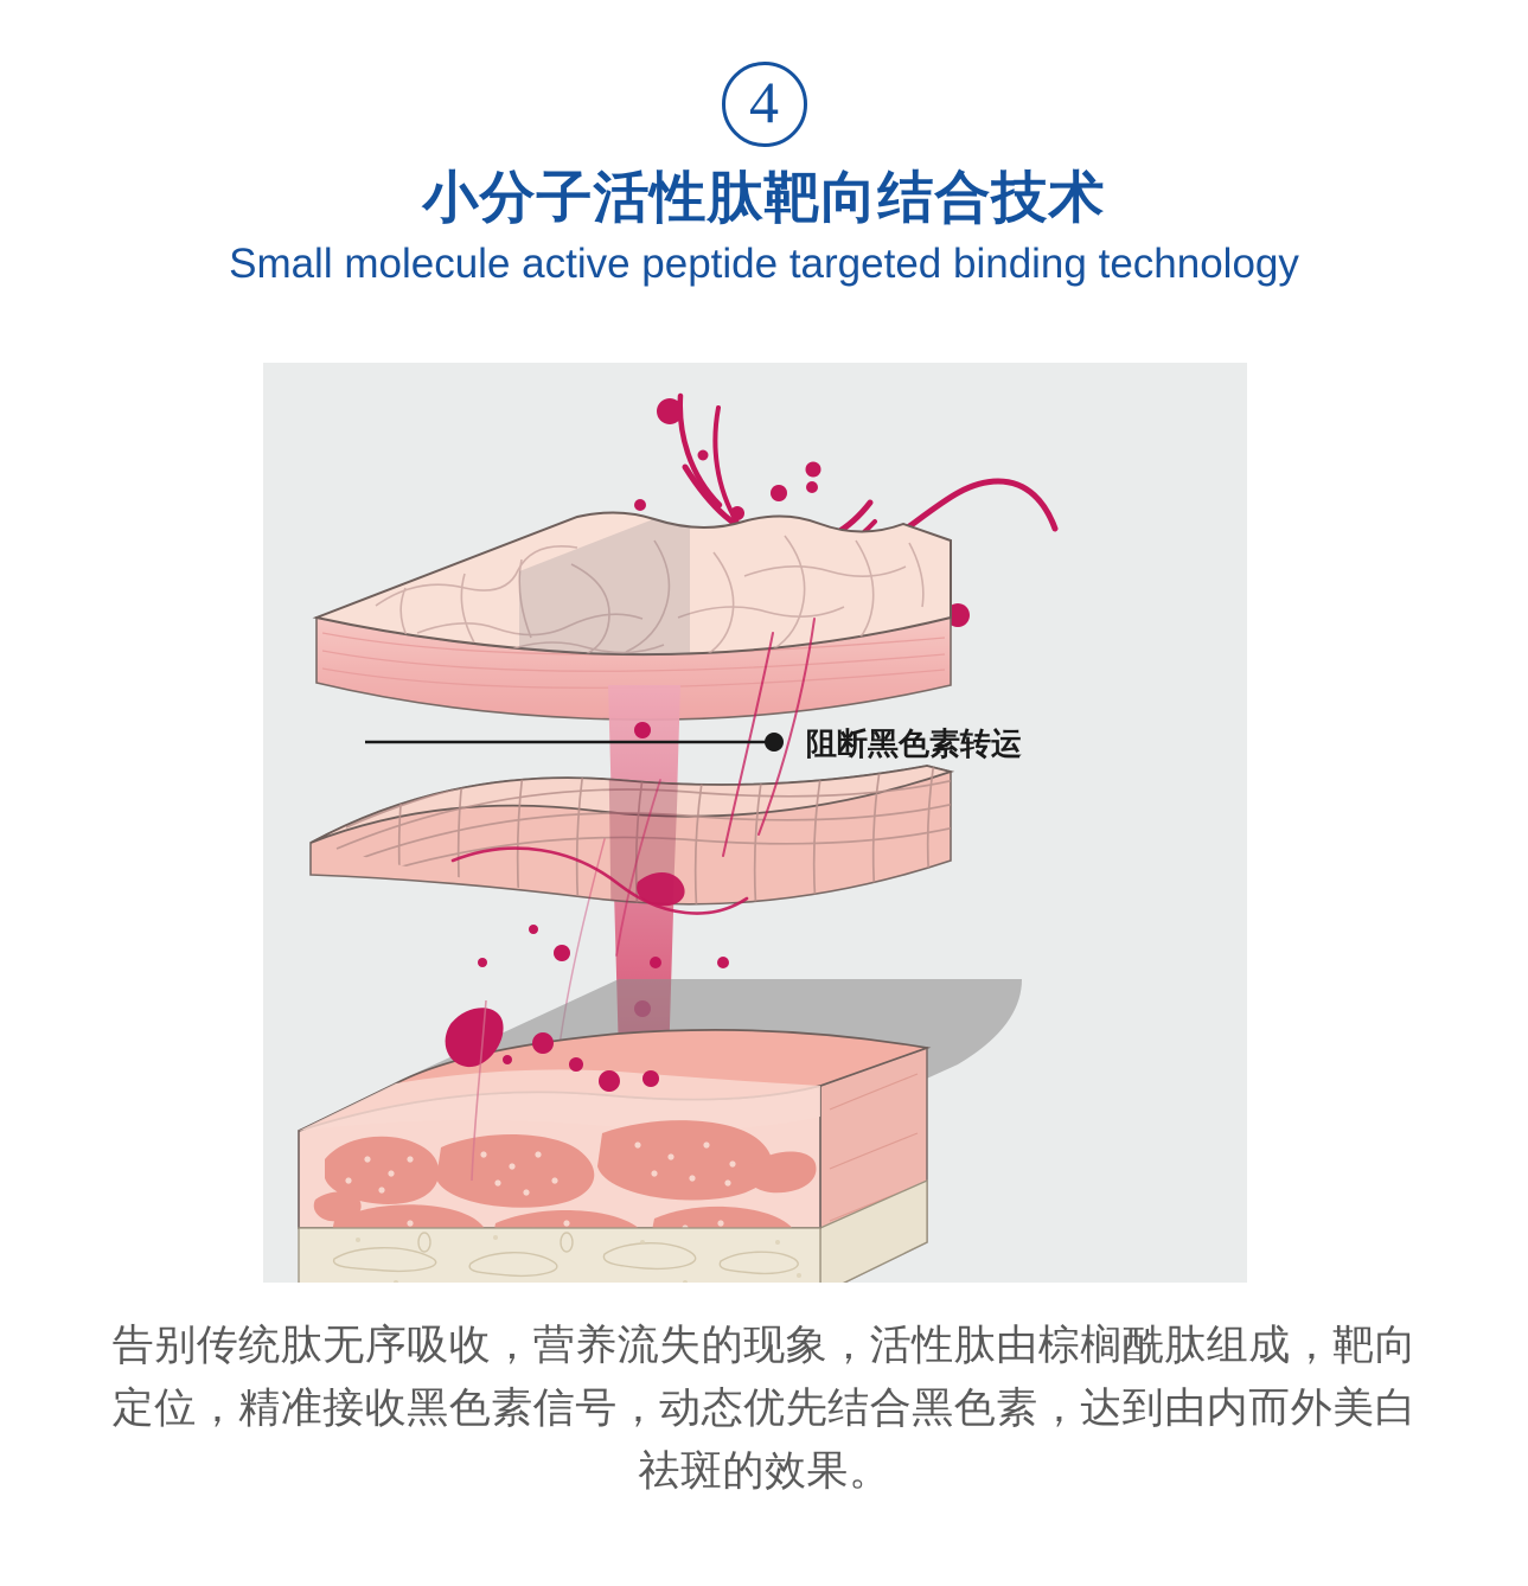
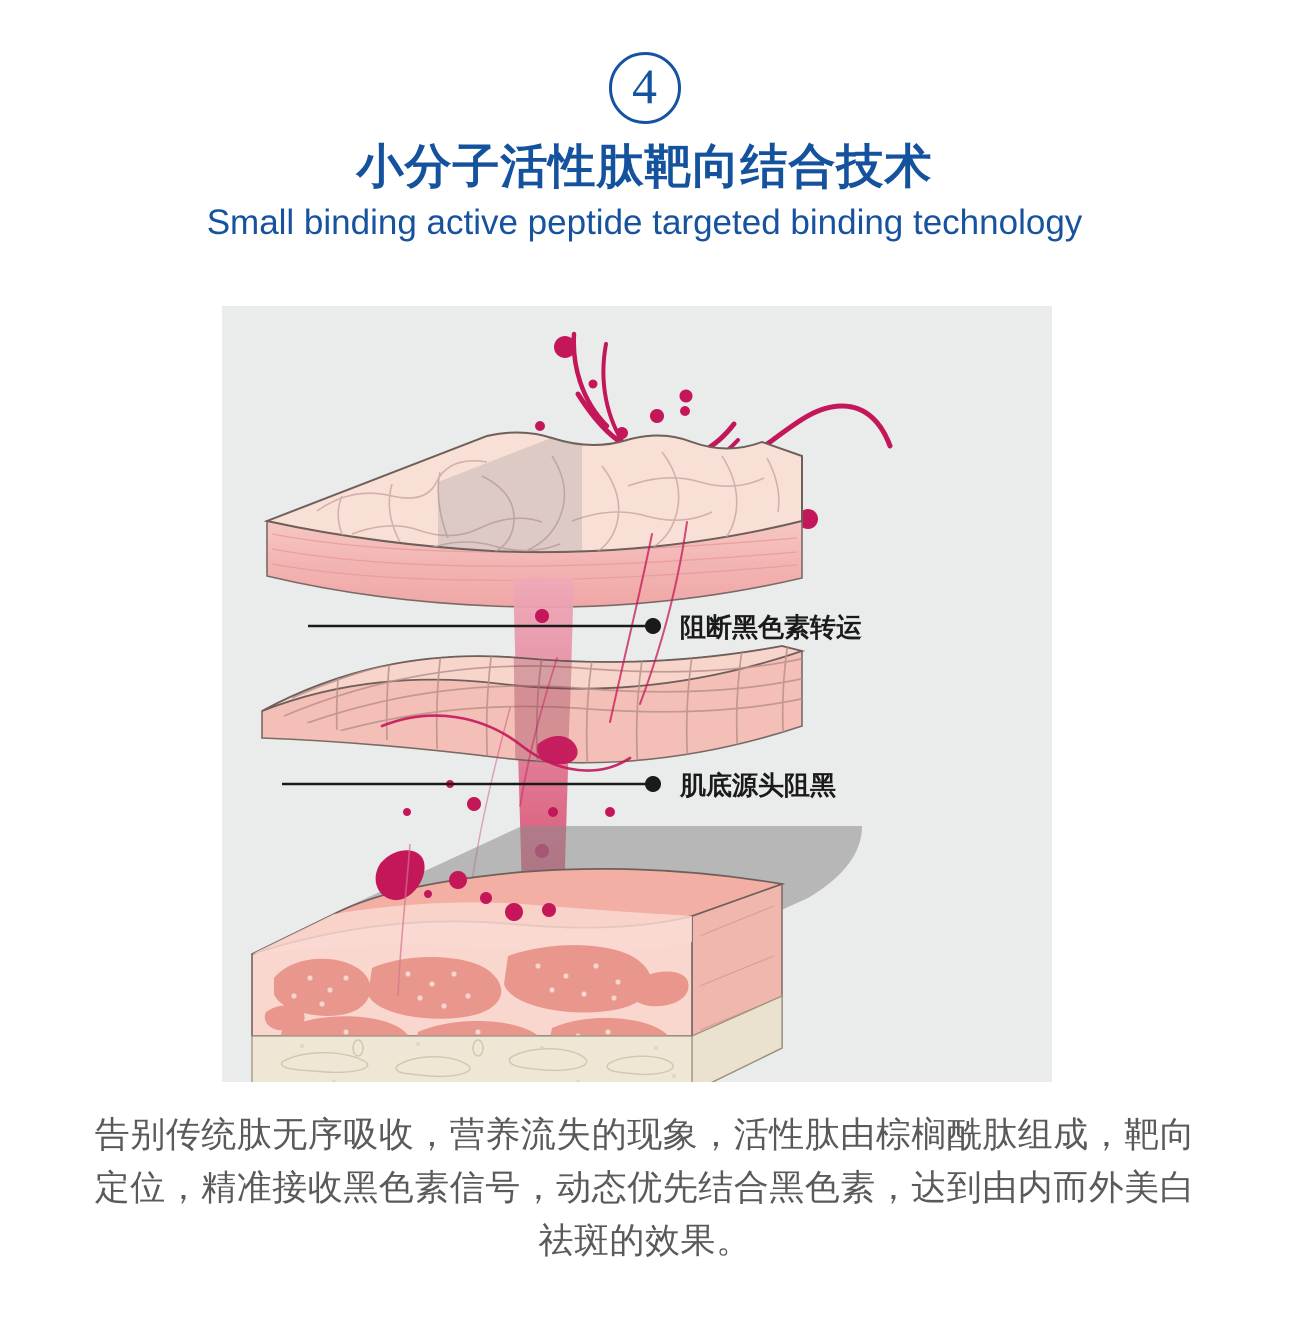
  4
  小分子活性肽靶向结合技术
- Small molecule active peptide targeted binding technology
+ Small binding active peptide targeted binding technology
  阻断黑色素转运
+ 肌底源头阻黑
  告别传统肽无序吸收，营养流失的现象，活性肽由棕榈酰肽组成，靶向
  定位，精准接收黑色素信号，动态优先结合黑色素，达到由内而外美白
  祛斑的效果。
